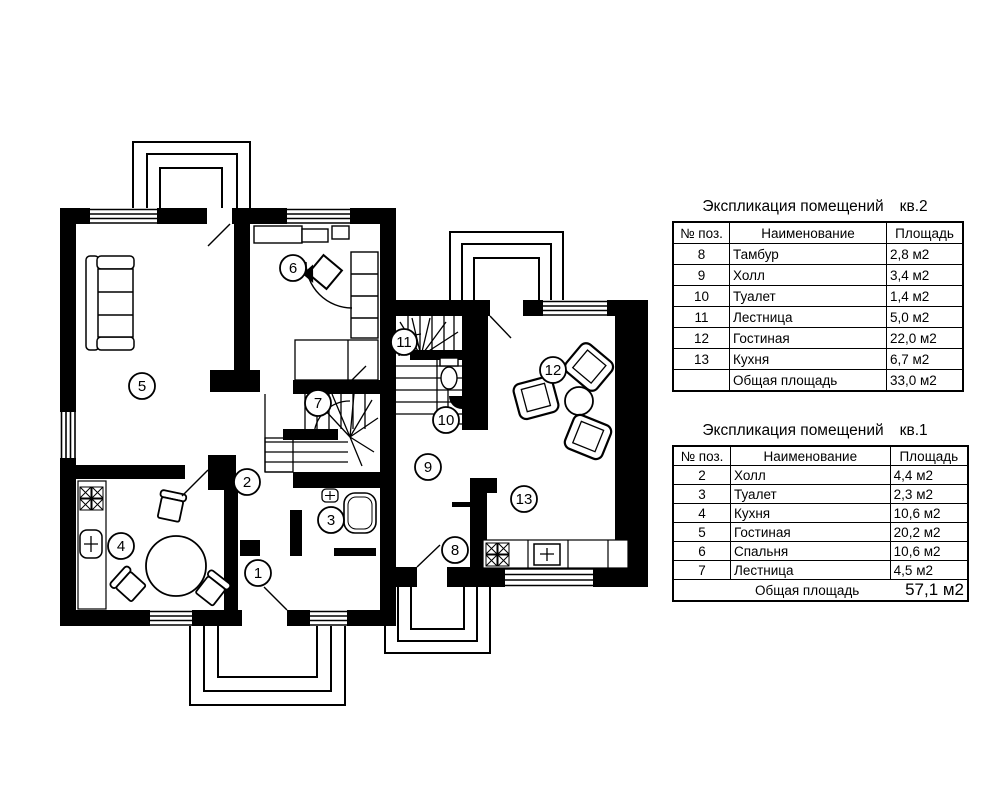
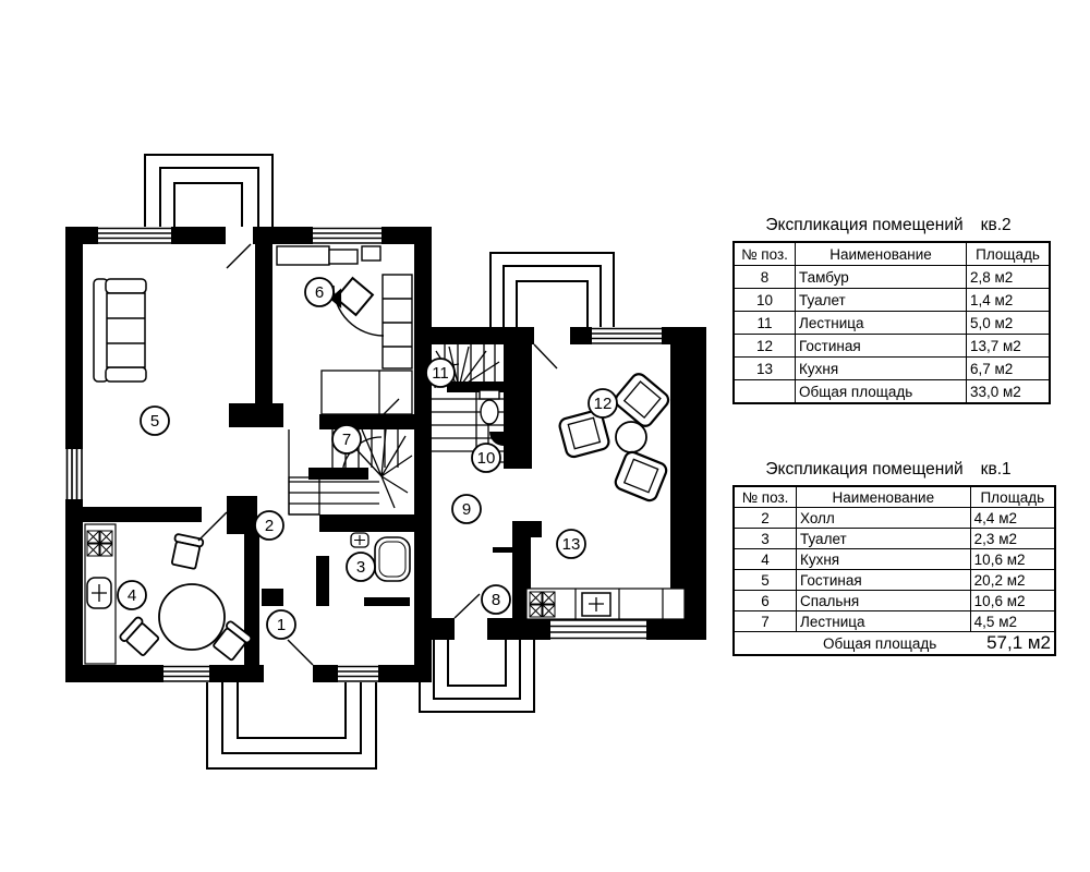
  1
  2
  3
  4
  5
  6
  7
  8
  9
  10
  11
  12
  13
  Экспликация помещений
  кв.2
  № поз.	Наименование	Площадь
  8	Тамбур	2,8 м2
- 9	Холл	3,4 м2
  10	Туалет	1,4 м2
  11	Лестница	5,0 м2
- 12	Гостиная	22,0 м2
+ 12	Гостиная	13,7 м2
  13	Кухня	6,7 м2
  	Общая площадь	33,0 м2
  Экспликация помещений
  кв.1
  № поз.	Наименование	Площадь
  2	Холл	4,4 м2
  3	Туалет	2,3 м2
  4	Кухня	10,6 м2
  5	Гостиная	20,2 м2
  6	Спальня	10,6 м2
  7	Лестница	4,5 м2
  Общая площадь 57,1 м2
